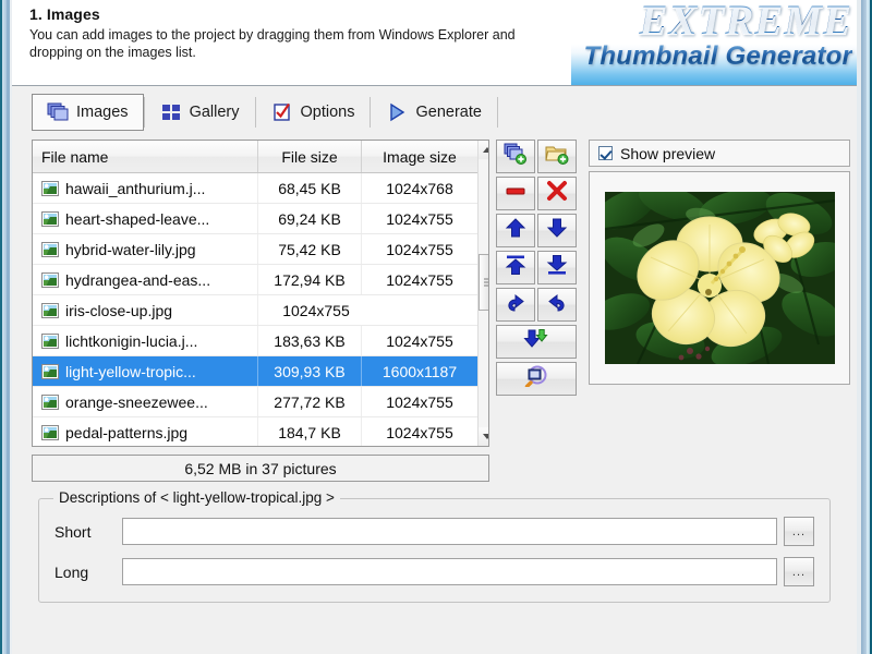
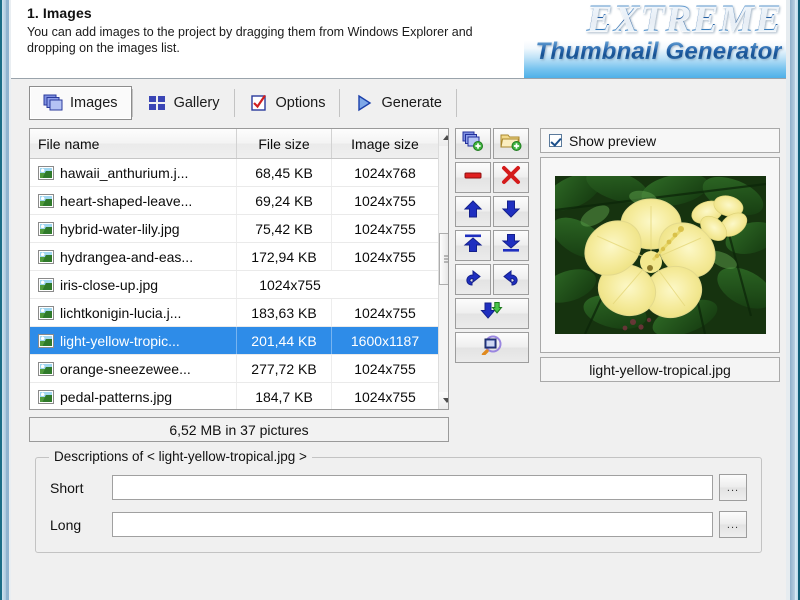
  1. Images
  You can add images to the project by dragging them from Windows Explorer and dropping on the images list.
  EXTREME
  Thumbnail Generator
  Images
  Gallery
  Options
  Generate
  File name
  File size
  Image size
  hawaii_anthurium.j...
  68,45 KB
  1024x768
  heart-shaped-leave...
  69,24 KB
  1024x755
  hybrid-water-lily.jpg
  75,42 KB
  1024x755
  hydrangea-and-eas...
  172,94 KB
  1024x755
  iris-close-up.jpg
  1024x755
  lichtkonigin-lucia.j...
  183,63 KB
  1024x755
  light-yellow-tropic...
- 309,93 KB
+ 201,44 KB
  1600x1187
  orange-sneezewee...
  277,72 KB
  1024x755
  pedal-patterns.jpg
  184,7 KB
  1024x755
  6,52 MB in 37 pictures
  Show preview
+ light-yellow-tropical.jpg
  Descriptions of < light-yellow-tropical.jpg >
  Short
  ...
  Long
  ...
